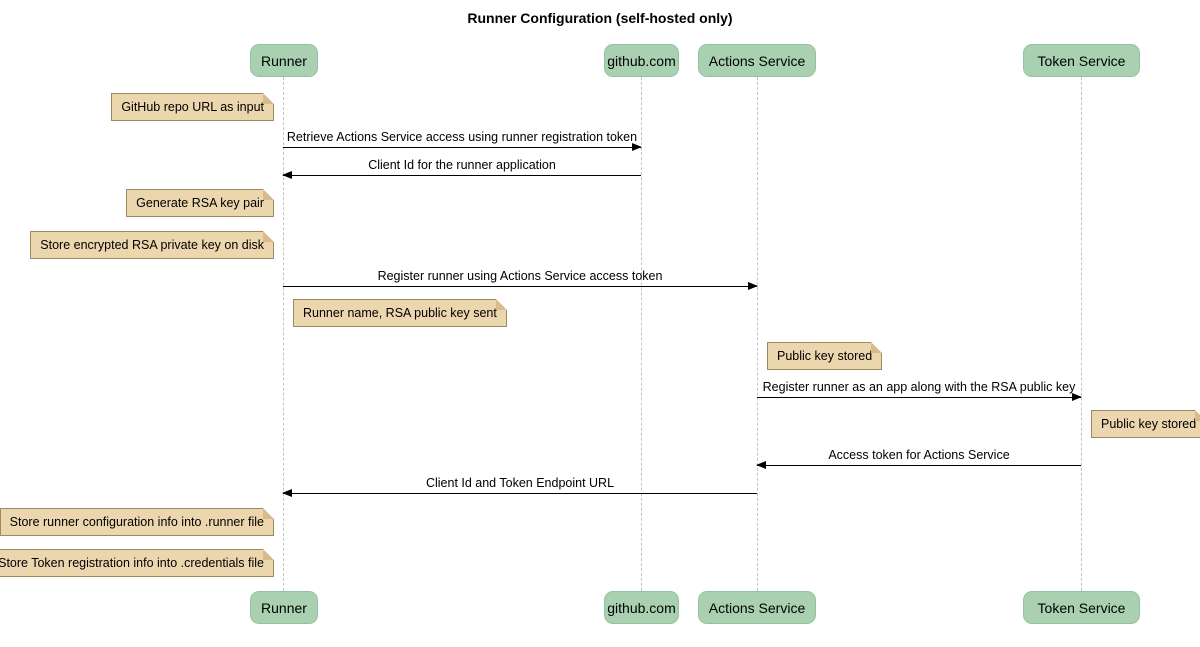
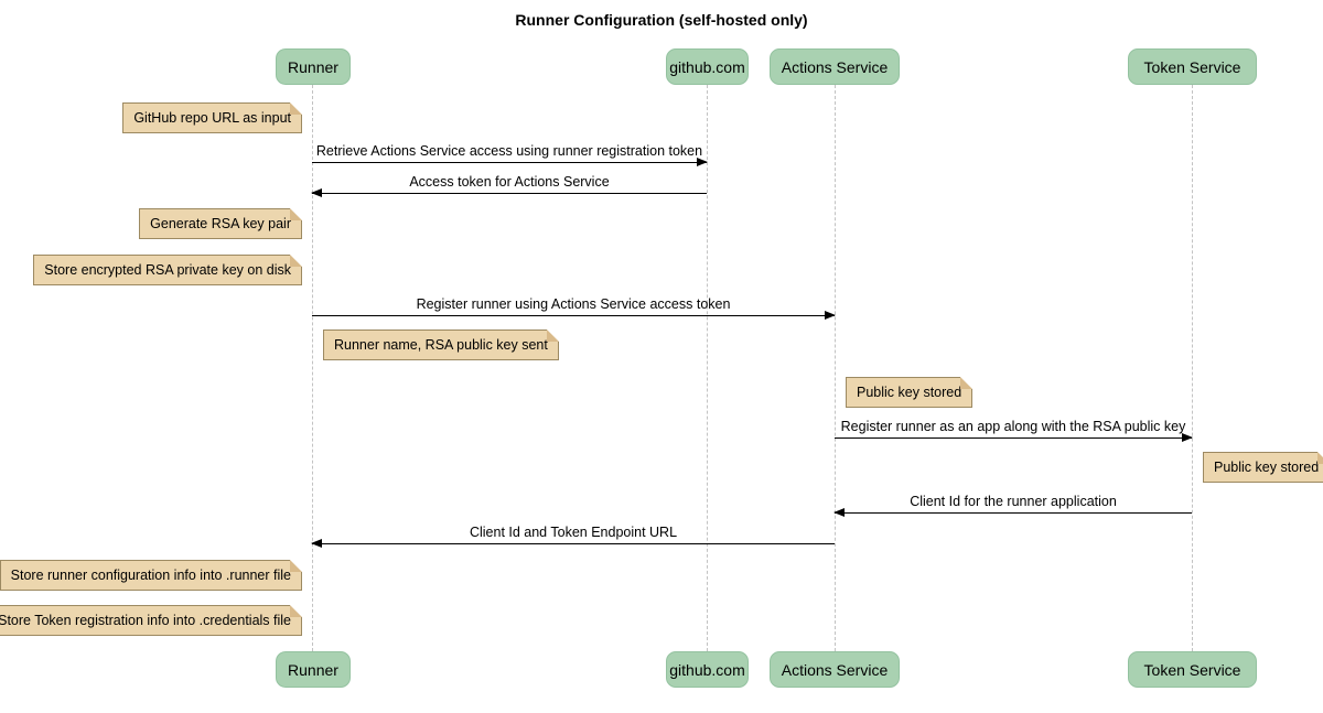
  Runner Configuration (self-hosted only)
  Runner
  github.com
  Actions Service
  Token Service
  Runner
  github.com
  Actions Service
  Token Service
  Retrieve Actions Service access using runner registration token
- Client Id for the runner application
+ Access token for Actions Service
  Register runner using Actions Service access token
  Register runner as an app along with the RSA public key
- Access token for Actions Service
+ Client Id for the runner application
  Client Id and Token Endpoint URL
  GitHub repo URL as input
  Generate RSA key pair
  Store encrypted RSA private key on disk
  Runner name, RSA public key sent
  Public key stored
  Public key stored
  Store runner configuration info into .runner file
  Store Token registration info into .credentials file
